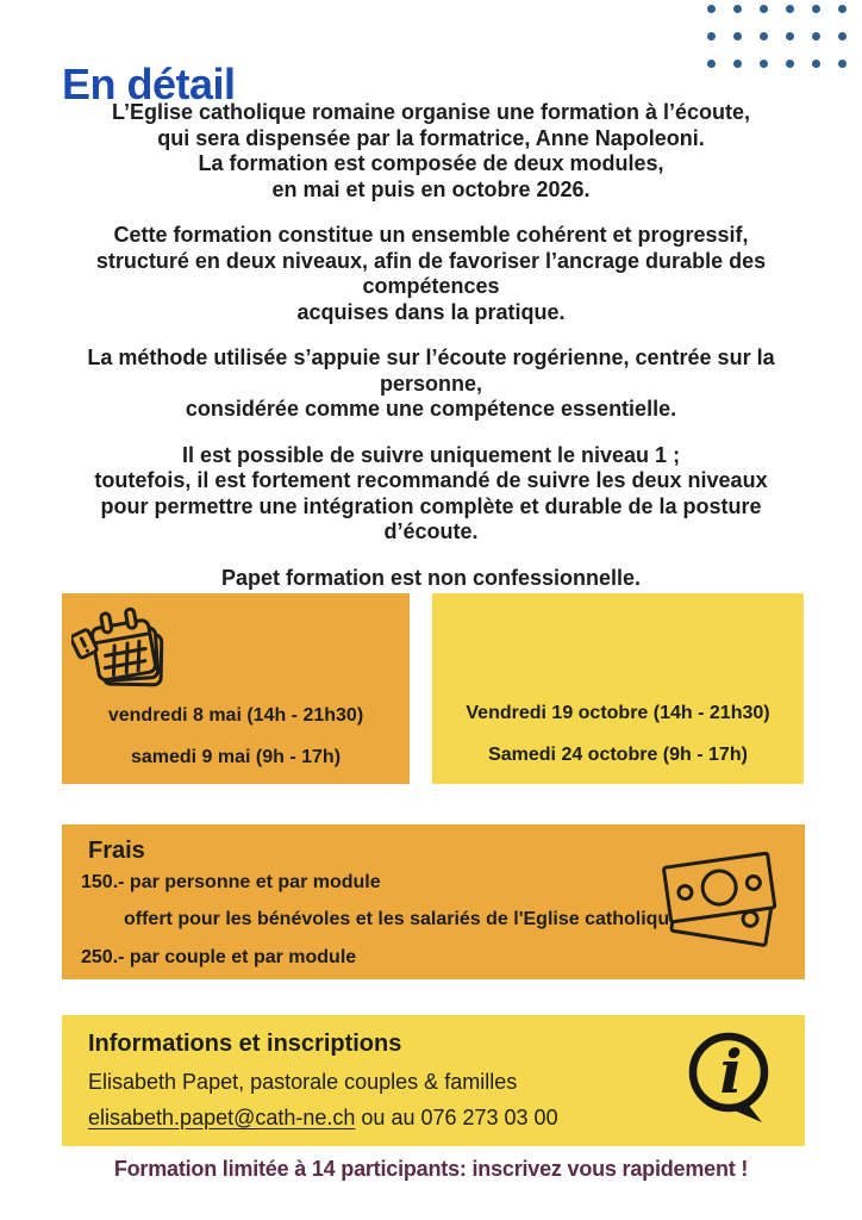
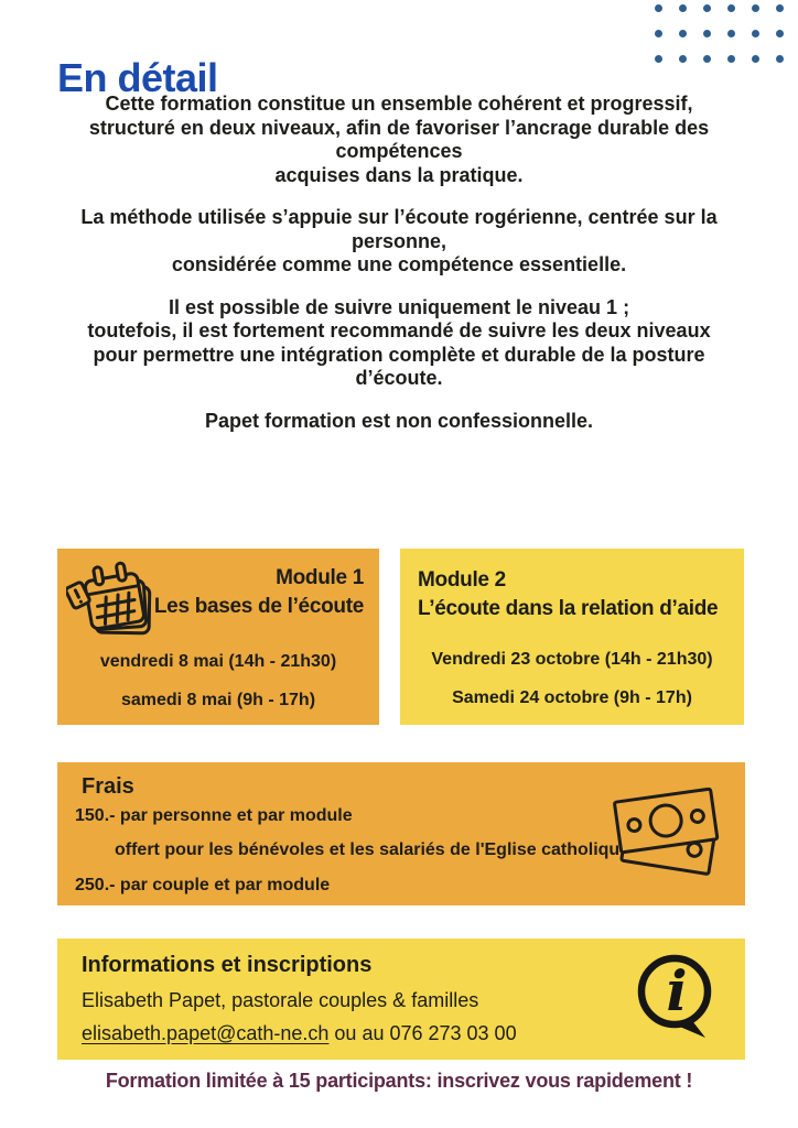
  En détail
- L’Eglise catholique romaine organise une formation à l’écoute,
- qui sera dispensée par la formatrice, Anne Napoleoni.
- La formation est composée de deux modules,
- en mai et puis en octobre 2026.
  Cette formation constitue un ensemble cohérent et progressif,
  structuré en deux niveaux, afin de favoriser l’ancrage durable des
  compétences
  acquises dans la pratique.
  La méthode utilisée s’appuie sur l’écoute rogérienne, centrée sur la
  personne,
  considérée comme une compétence essentielle.
  Il est possible de suivre uniquement le niveau 1 ;
  toutefois, il est fortement recommandé de suivre les deux niveaux
  pour permettre une intégration complète et durable de la posture
  d’écoute.
  Papet formation est non confessionnelle.
+ Module 1
+ Les bases de l’écoute
  vendredi 8 mai (14h - 21h30)
- samedi 9 mai (9h - 17h)
+ samedi 8 mai (9h - 17h)
+ Module 2
+ L’écoute dans la relation d’aide
- Vendredi 19 octobre (14h - 21h30)
+ Vendredi 23 octobre (14h - 21h30)
  Samedi 24 octobre (9h - 17h)
  Frais
  150.- par personne et par module
  offert pour les bénévoles et les salariés de l'Eglise catholiqu
  250.- par couple et par module
  Informations et inscriptions
  Elisabeth Papet, pastorale couples & familles
  elisabeth.papet@cath-ne.ch ou au 076 273 03 00
  i
- Formation limitée à 14 participants: inscrivez vous rapidement !
+ Formation limitée à 15 participants: inscrivez vous rapidement !
